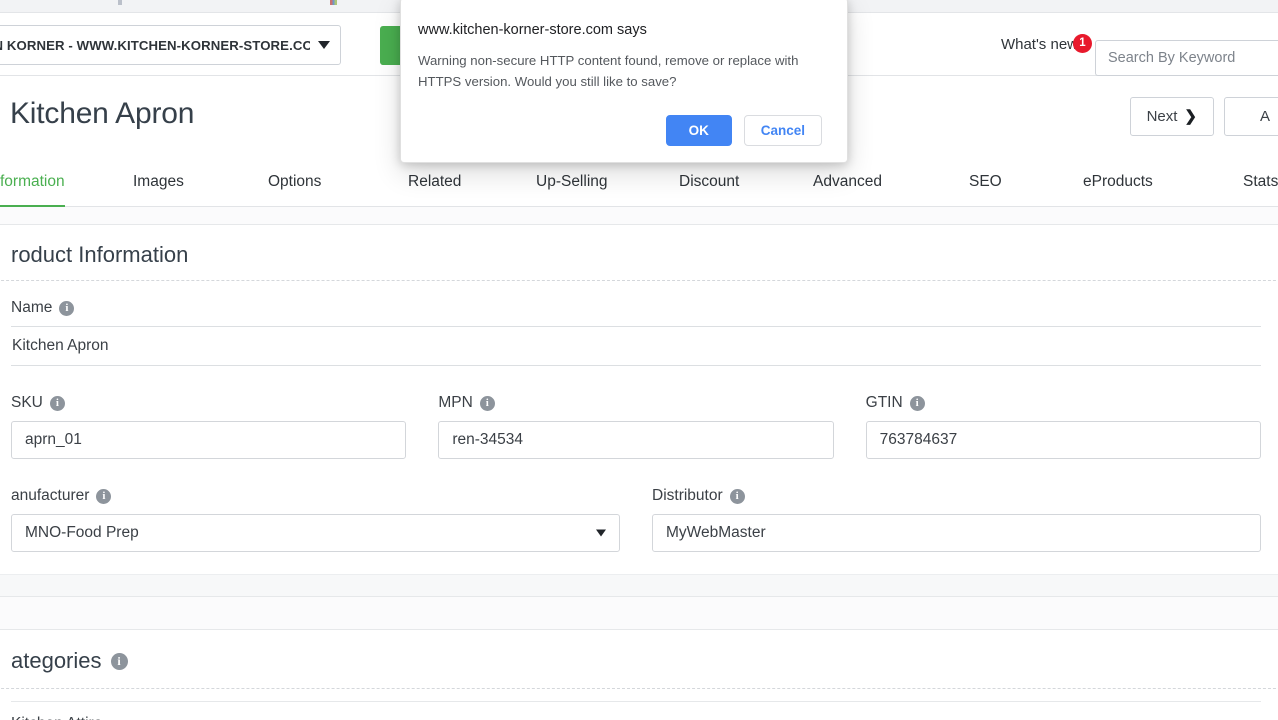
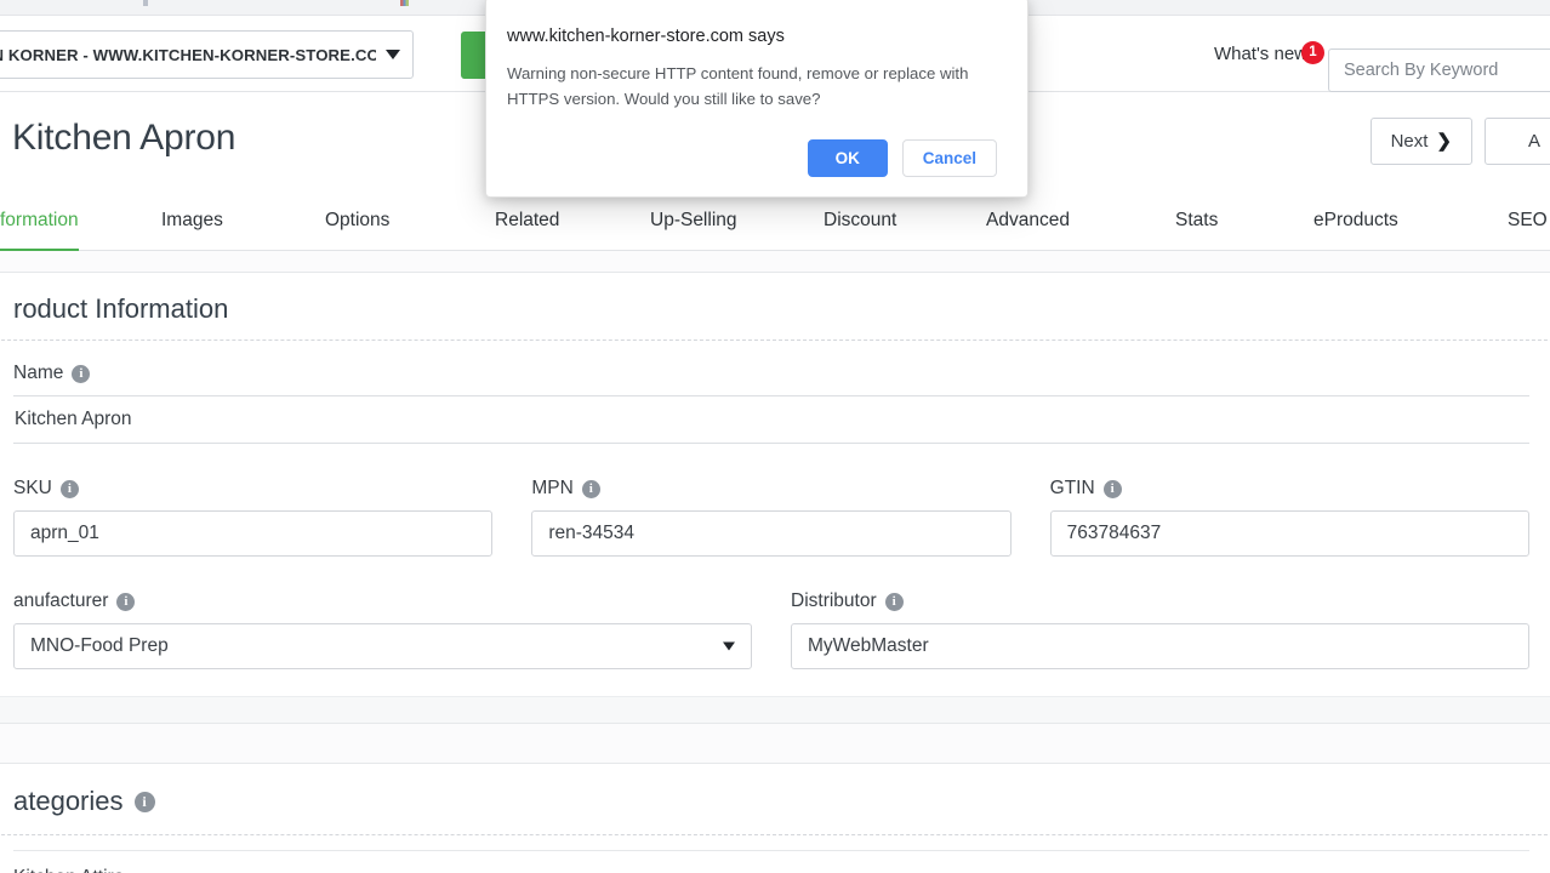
  KORNER - WWW.KITCHEN-KORNER-STORE.CO
  What's ne
  1
  Search By Keyword
  Kitchen Apron
  Next
  ❯
  A
  formation
  Images
  Options
  Related
  Up-Selling
  Discount
  Advanced
- SEO
+ Stats
  eProducts
- Stats
+ SEO
  roduct Information
  Name
  i
  Kitchen Apron
  SKU
  i
  aprn_01
  MPN
  i
  ren-34534
  GTIN
  i
  763784637
  anufacturer
  i
  MNO-Food Prep
  Distributor
  i
  MyWebMaster
  ategories
  i
  www.kitchen-korner-store.com says
  Warning non-secure HTTP content found, remove or replace with HTTPS version. Would you still like to save?
  OK
  Cancel
